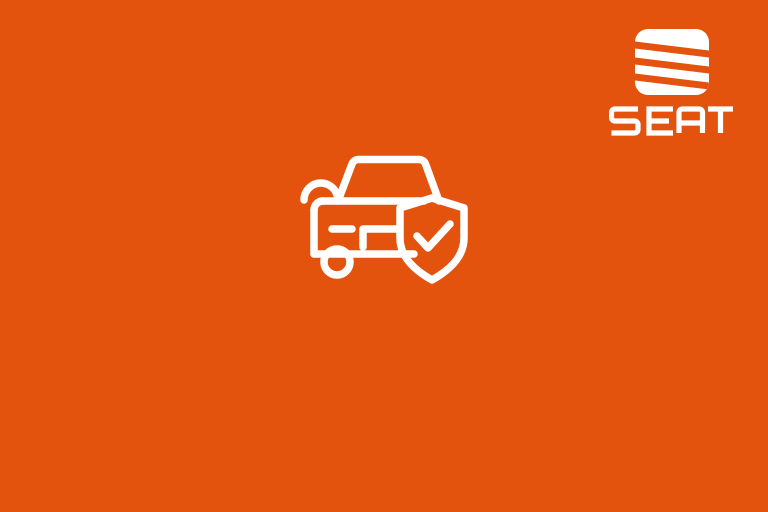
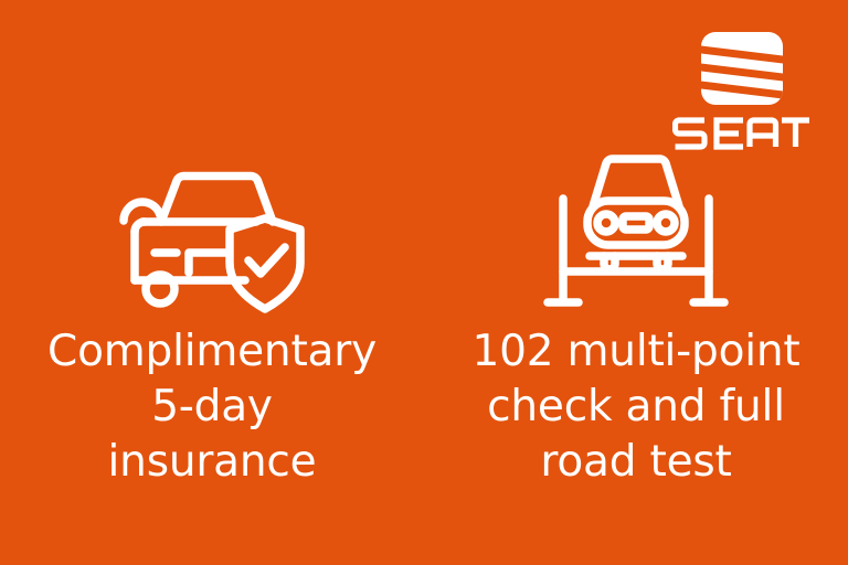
+ Complimentary
+ 5-day
+ insurance
+ 102 multi-point
+ check and full
+ road test
